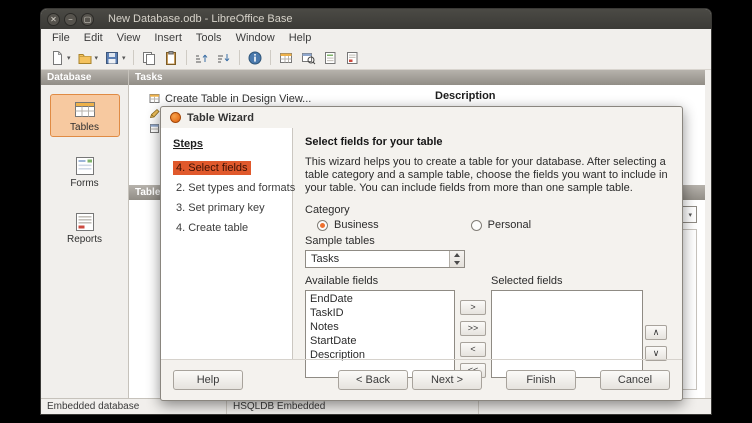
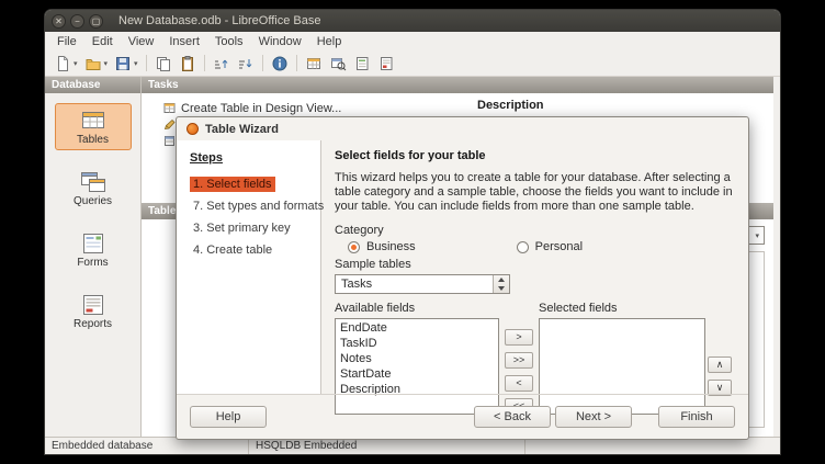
  ✕
  −
  ▢
  New Database.odb - LibreOffice Base
  File
  Edit
  View
  Insert
  Tools
  Window
  Help
  Database
  Tables
+ Queries
  Forms
  Reports
  Tasks
  Create Table in Design View...
  Description
  Table
  Embedded database
  HSQLDB Embedded
  Table Wizard
  Steps
- 4. Select fields
+ 1. Select fields
- 2. Set types and formats
+ 7. Set types and formats
  3. Set primary key
  4. Create table
  Select fields for your table
  This wizard helps you to create a table for your database. After selecting a table category and a sample table, choose the fields you want to include in your table. You can include fields from more than one sample table.
  Category
  Business
  Personal
  Sample tables
  Tasks
  Available fields
  EndDate
  TaskID
  Notes
  StartDate
  Description
  >
  >>
  <
  Selected fields
  ∧
  ∨
  Help
  < Back
  Next >
  Finish
- Cancel
